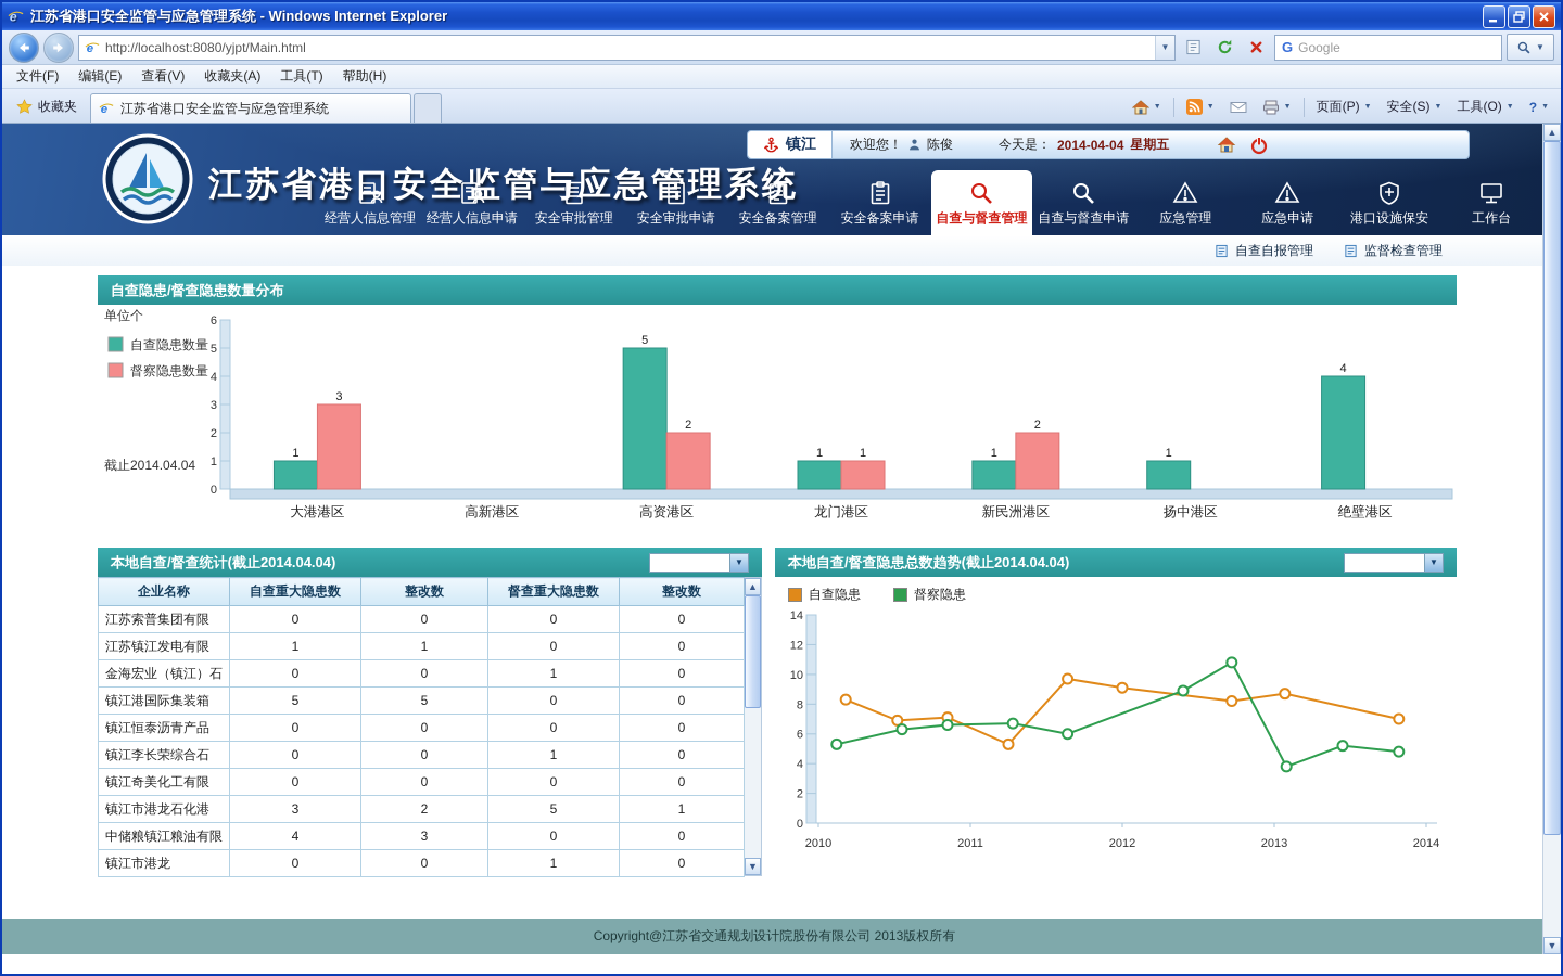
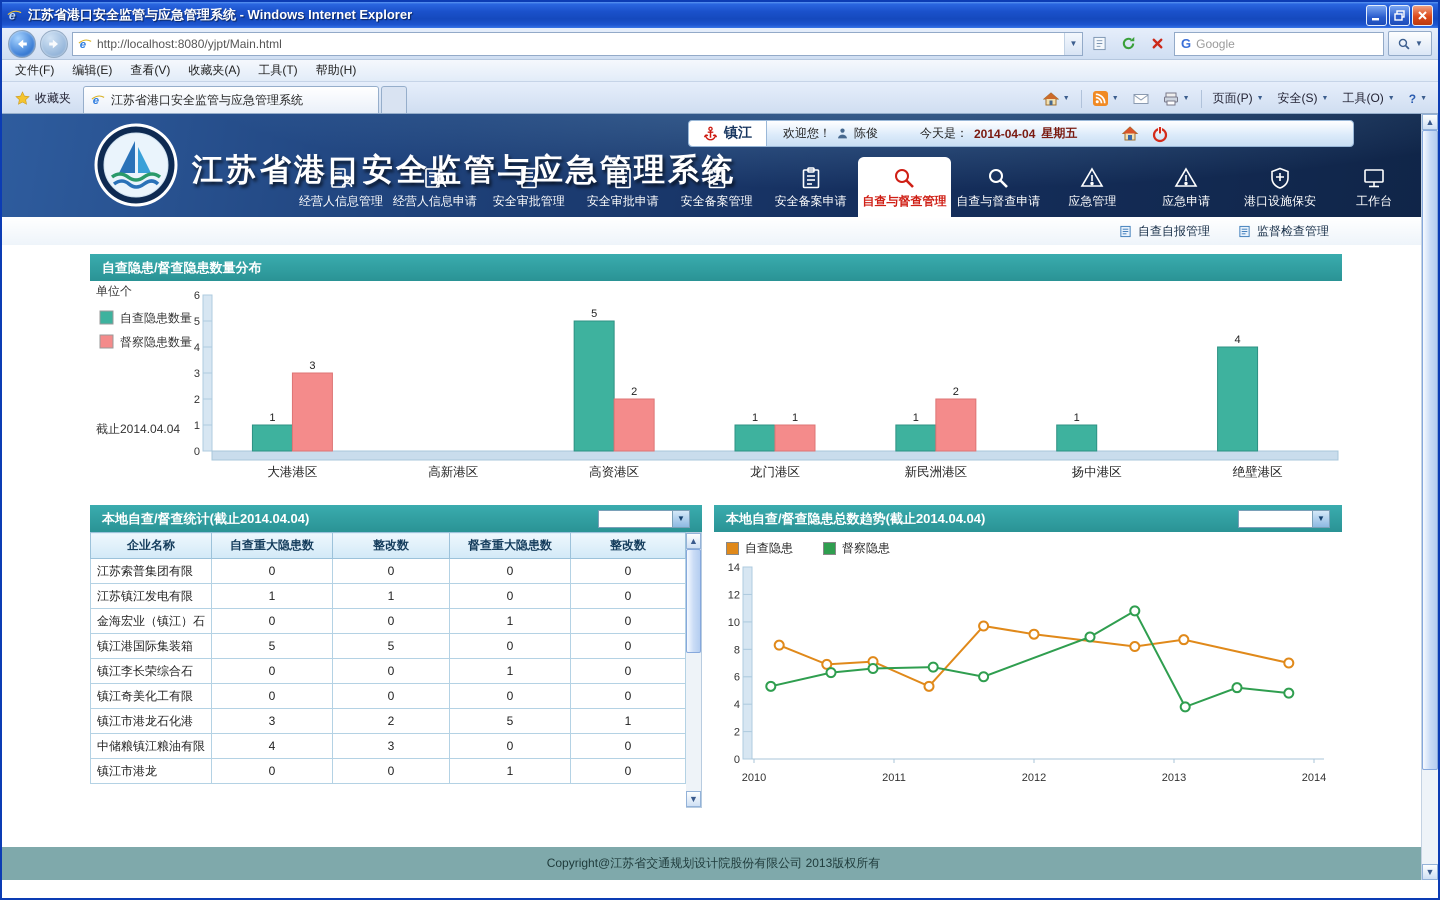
  e
  江苏省港口安全监管与应急管理系统 - Windows Internet Explorer
  e
  http://localhost:8080/yjpt/Main.html
  ▼
  G
  Google
  ▼
  文件(F)
  编辑(E)
  查看(V)
  收藏夹(A)
  工具(T)
  帮助(H)
  收藏夹
  e
  江苏省港口安全监管与应急管理系统
  页面(P)
  安全(S)
  工具(O)
  ?
  江苏省港安全监管与应急管理系
  镇江
  欢迎您！
  陈俊
  今天是：
  2014-04-04
  星期五
  经营人信息管理
  经营人信息申请
  安全审批管理
  安全审批申请
  安全备案管理
  安全备案申请
  自查与督查管理
  自查与督查申请
  应急管理
  应急申请
  港口设施保安
  工作台
  自查自报管理
  监督检查管理
  自查隐患/督查隐患数量分布
  单位个
  自查隐患数量
  督察隐患数量
  截止2014.04.04
  0
  1
  2
  3
  4
  5
  6
  大港港区
  1
  3
  高新港区
  高资港区
  5
  2
  龙门港区
  1
  1
  新民洲港区
  1
  2
  扬中港区
  1
  绝壁港区
  4
  本地自查/督查统计(截止2014.04.04)
  ▼
  企业名称	自查重大隐患数	整改数	督查重大隐患数	整改数
  江苏索普集团有限	0	0	0	0
  江苏镇江发电有限	1	1	0	0
  金海宏业（镇江）石	0	0	1	0
  镇江港国际集装箱	5	5	0	0
- 镇江恒泰沥青产品	0	0	0	0
  镇江李长荣综合石	0	0	1	0
  镇江奇美化工有限	0	0	0	0
  镇江市港龙石化港	3	2	5	1
  中储粮镇江粮油有限	4	3	0	0
  镇江市港龙	0	0	1	0
  ▲
  ▼
  本地自查/督查隐患总数趋势(截止2014.04.04)
  ▼
  自查隐患
  督察隐患
  0
  2
  4
  6
  8
  10
  12
  14
  2010
  2011
  2012
  2013
  2014
  Copyright@江苏省交通规划设计院股份有限公司 2013版权所有
  ▲
  ▼
